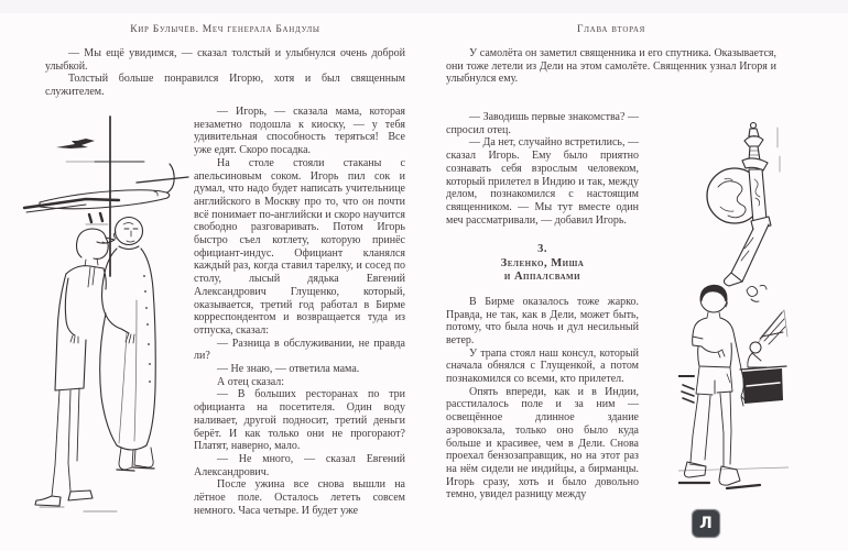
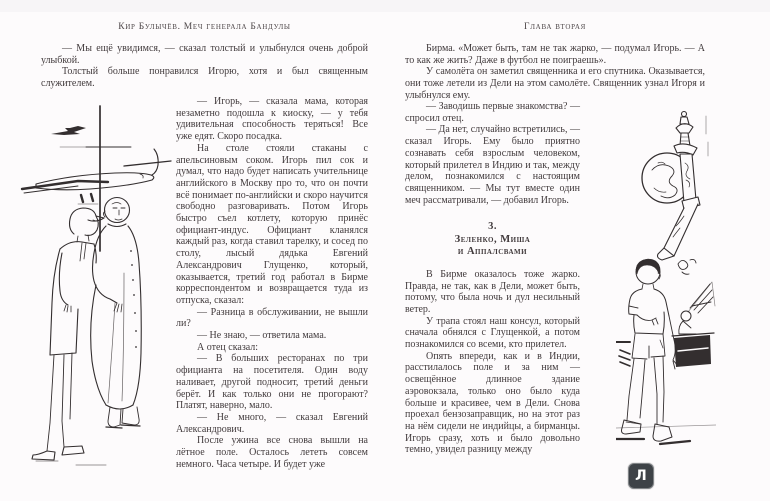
  Кир Булычёв. Меч генерала Бандулы
  — Мы ещё увидимся, — сказал толстый и улыбнулся очень доброй улыбкой.
  Толстый больше понравился Игорю, хотя и был священным служителем.
  — Игорь, — сказала мама, которая незаметно подошла к киоску, — у тебя удивительная способность теряться! Все уже едят. Скоро посадка.
  На столе стояли стаканы с апельсиновым соком. Игорь пил сок и думал, что надо будет написать учительнице английского в Москву про то, что он почти всё понимает по-английски и скоро научится свободно разговаривать. Потом Игорь быстро съел котлету, которую принёс официант-индус. Официант кланялся каждый раз, когда ставил тарелку, и сосед по столу, лысый дядька Евгений Александрович Глущенко, который, оказывается, третий год работал в Бирме корреспондентом и возвращается туда из отпуска, сказал:
- — Разница в обслуживании, не правда ли?
+ — Разница в обслуживании, не вышли ли?
  — Не знаю, — ответила мама.
  А отец сказал:
  — В больших ресторанах по три официанта на посетителя. Один воду наливает, другой подносит, третий деньги берёт. И как только они не прогорают? Платят, наверно, мало.
  — Не много, — сказал Евгений Александрович.
  После ужина все снова вышли на лётное поле. Осталось лететь совсем немного. Часа четыре. И будет уже
  Глава вторая
+ Бирма. «Может быть, там не так жарко, — подумал Игорь. — А то как же жить? Даже в футбол не поиграешь».
  У самолёта он заметил священника и его спутника. Оказывается, они тоже летели из Дели на этом самолёте. Священник узнал Игоря и улыбнулся ему.
  — Заводишь первые знакомства? — спросил отец.
  — Да нет, случайно встретились, — сказал Игорь. Ему было приятно сознавать себя взрослым человеком, который прилетел в Индию и так, между делом, познакомился с настоящим священником. — Мы тут вместе один меч рассматривали, — добавил Игорь.
  3.
  Зеленко, Миша
  и Аппалсвами
  В Бирме оказалось тоже жарко. Правда, не так, как в Дели, может быть, потому, что была ночь и дул несильный ветер.
  У трапа стоял наш консул, который сначала обнялся с Глущенкой, а потом познакомился со всеми, кто прилетел.
  Опять впереди, как и в Индии, расстилалось поле и за ним — освещённое длинное здание аэровокзала, только оно было куда больше и красивее, чем в Дели. Снова проехал бензозаправщик, но на этот раз на нём сидели не индийцы, а бирманцы. Игорь сразу, хоть и было довольно темно, увидел разницу между
  Л
